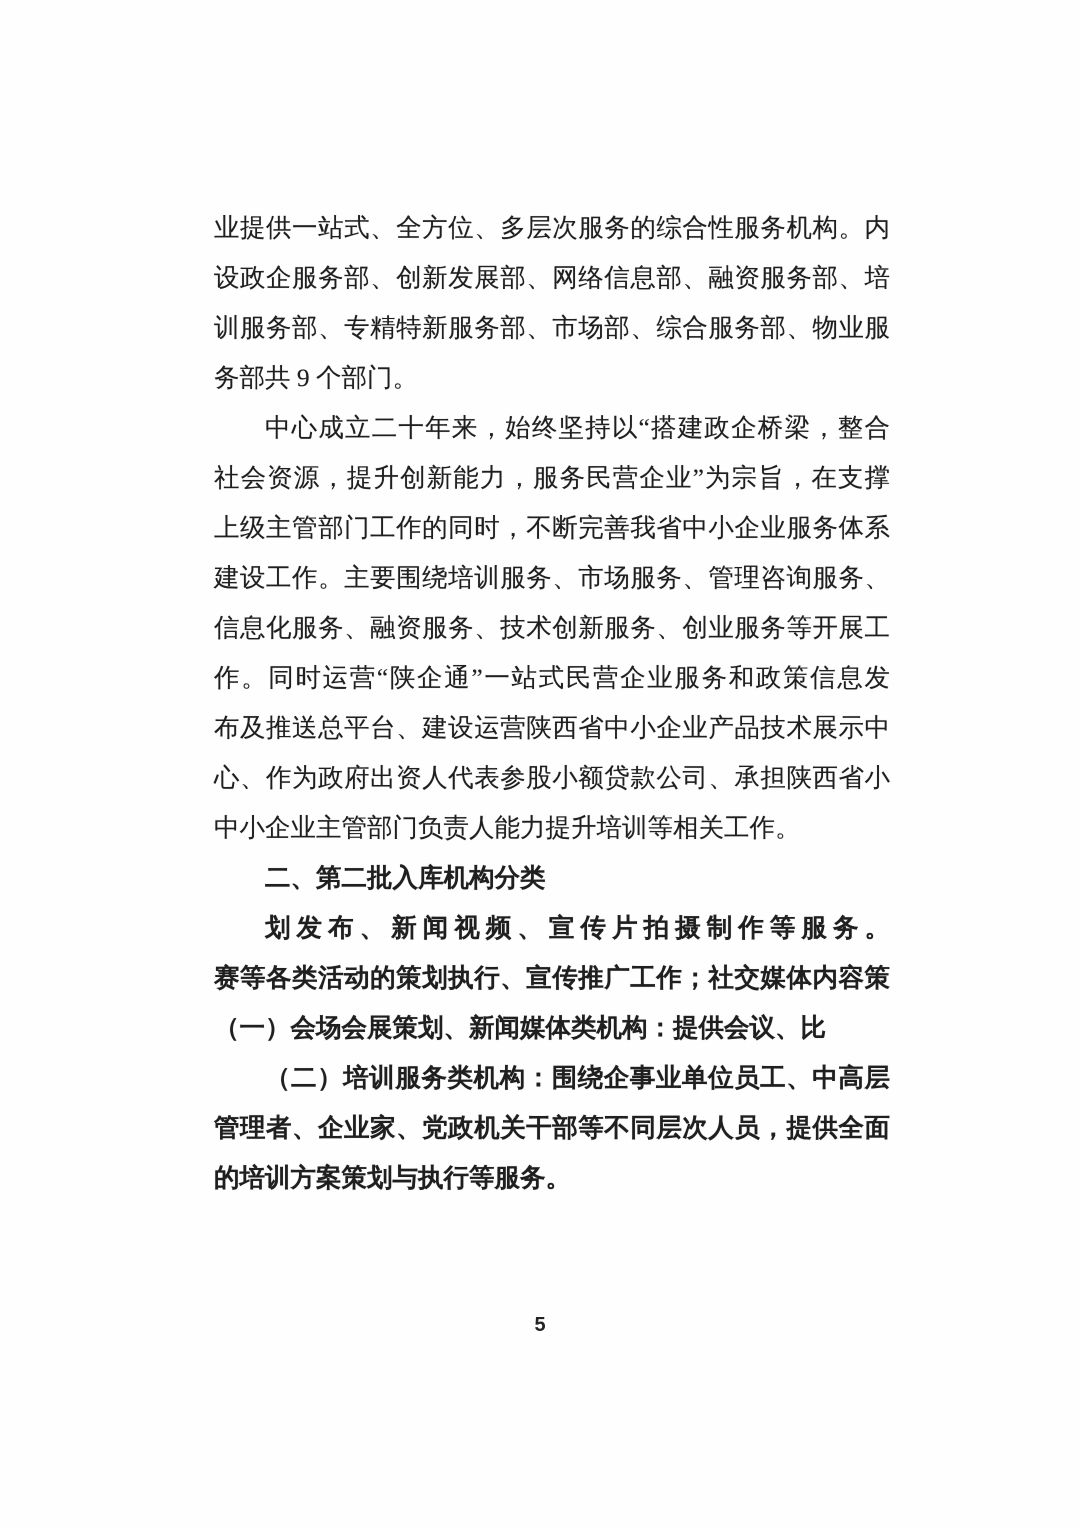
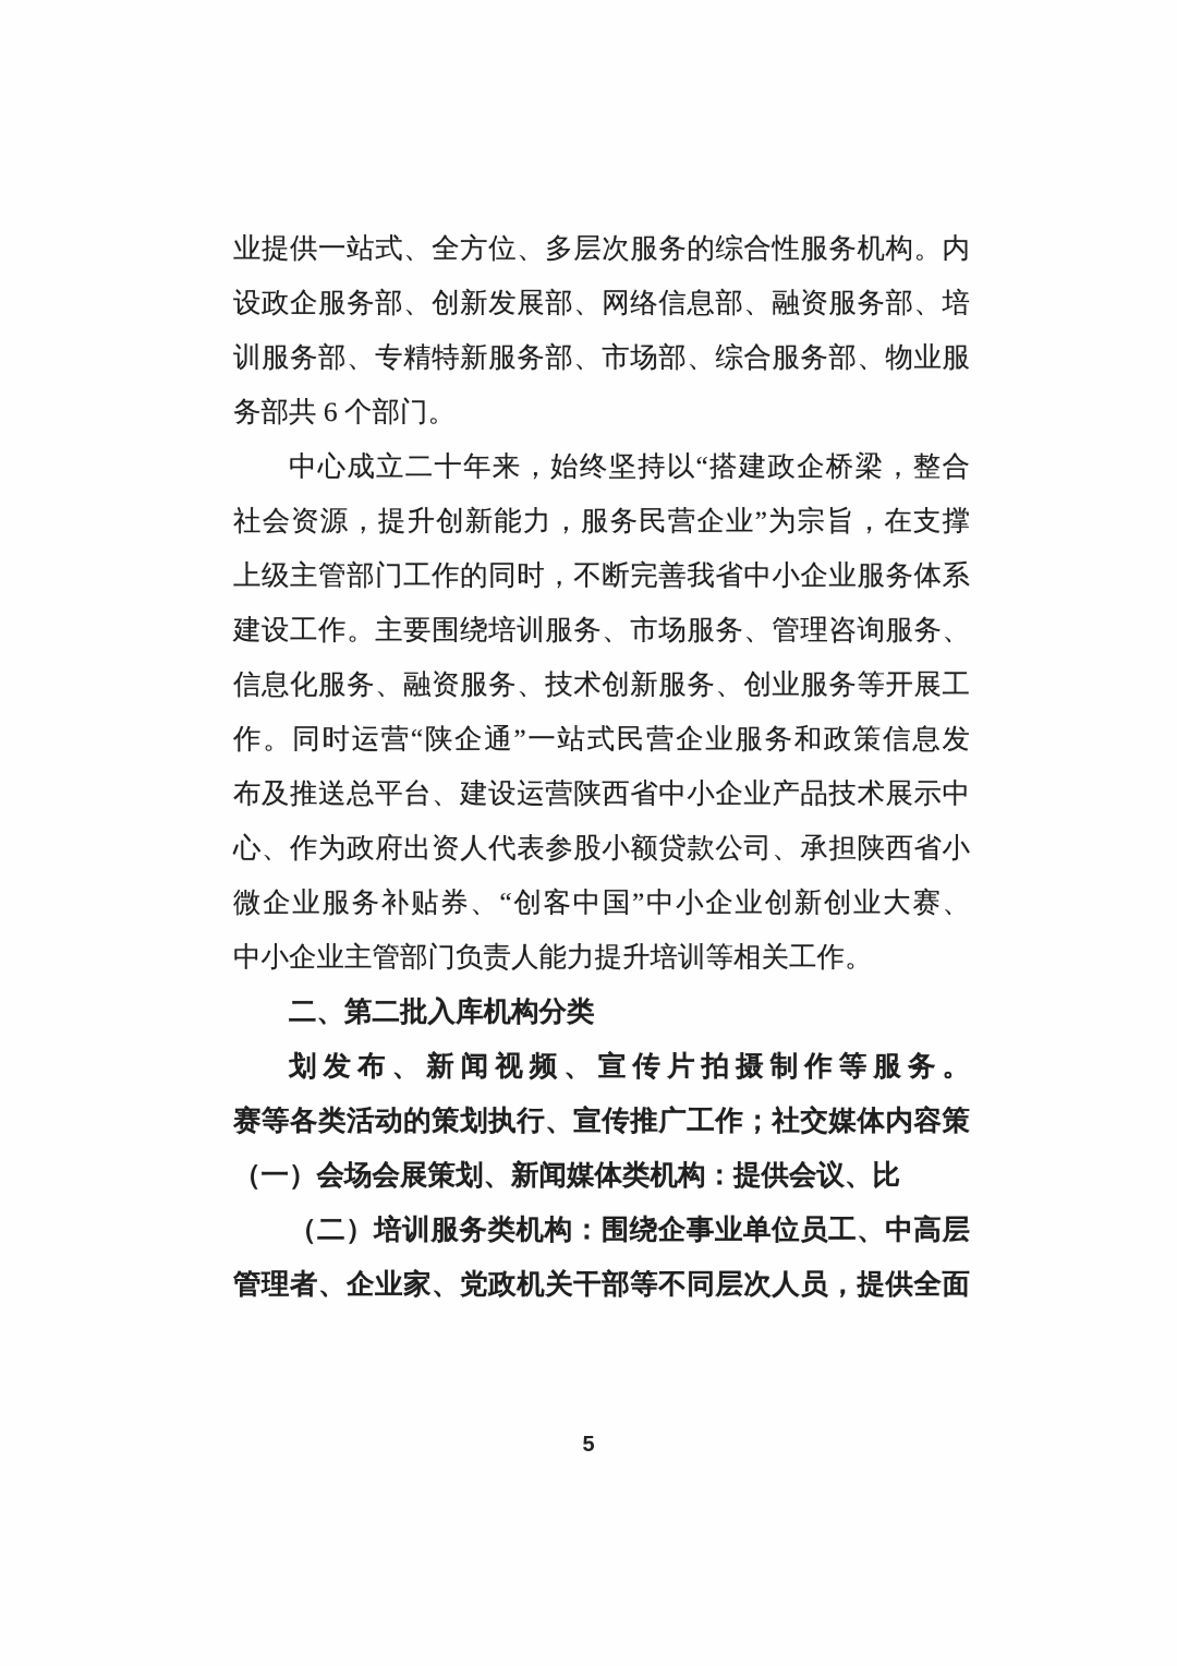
  业提供一站式、全方位、多层次服务的综合性服务机构。内
  设政企服务部、创新发展部、网络信息部、融资服务部、培
  训服务部、专精特新服务部、市场部、综合服务部、物业服
- 务部共 9 个部门。
+ 务部共 6 个部门。
  中心成立二十年来，始终坚持以“搭建政企桥梁，整合
  社会资源，提升创新能力，服务民营企业”为宗旨，在支撑
  上级主管部门工作的同时，不断完善我省中小企业服务体系
  建设工作。主要围绕培训服务、市场服务、管理咨询服务、
  信息化服务、融资服务、技术创新服务、创业服务等开展工
  作。同时运营“陕企通”一站式民营企业服务和政策信息发
  布及推送总平台、建设运营陕西省中小企业产品技术展示中
  心、作为政府出资人代表参股小额贷款公司、承担陕西省小
+ 微企业服务补贴券、“创客中国”中小企业创新创业大赛、
  中小企业主管部门负责人能力提升培训等相关工作。
  二、第二批入库机构分类
  划发布、新闻视频、宣传片拍摄制作等服务。
  赛等各类活动的策划执行、宣传推广工作；社交媒体内容策
  （一）会场会展策划、新闻媒体类机构：提供会议、比
  （二）培训服务类机构：围绕企事业单位员工、中高层
  管理者、企业家、党政机关干部等不同层次人员，提供全面
- 的培训方案策划与执行等服务。
  5
